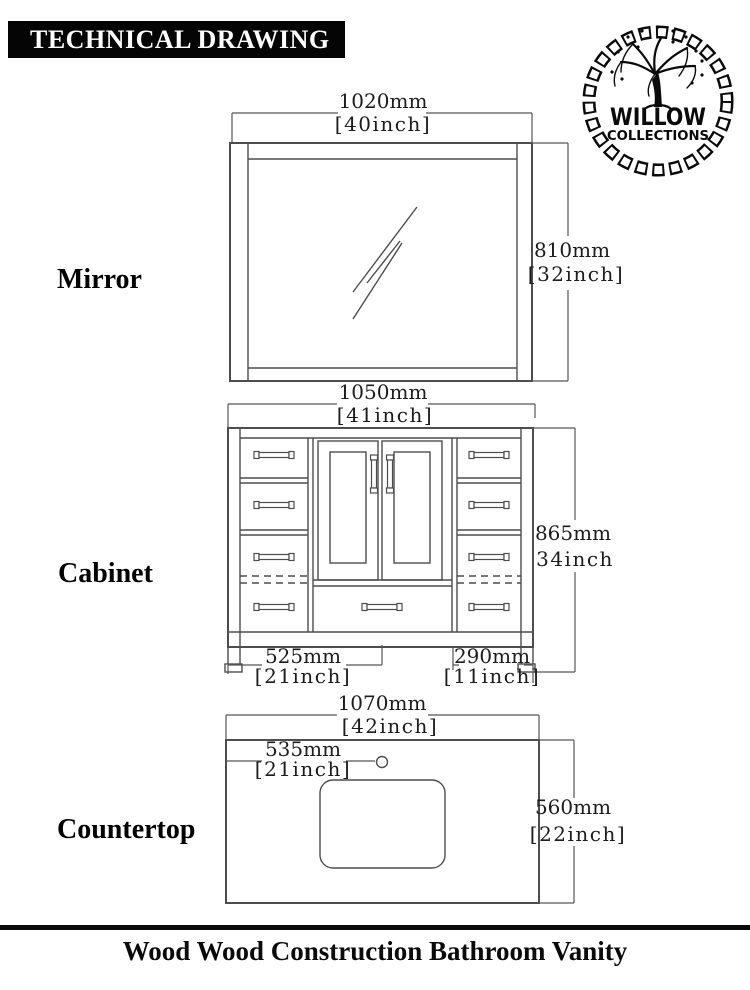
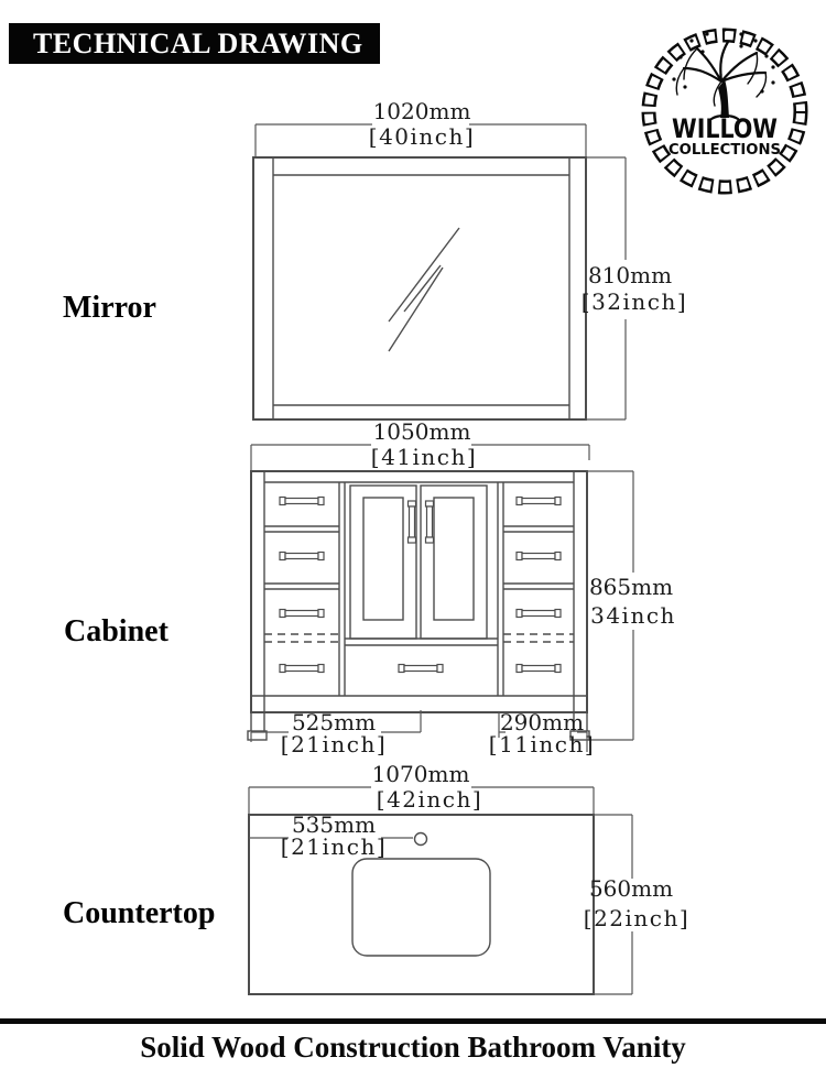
  1020mm
  [40inch]
  810mm
  [32inch]
  1050mm
  [41inch]
  865mm
  34inch
  525mm
  [21inch]
  290mm
  [11inch]
  1070mm
  [42inch]
  535mm
  [21inch]
  560mm
  [22inch]
  TECHNICAL DRAWING
  WILLOW
  COLLECTIONS
  Mirror
  Cabinet
  Countertop
- Wood Wood Construction Bathroom Vanity
+ Solid Wood Construction Bathroom Vanity
